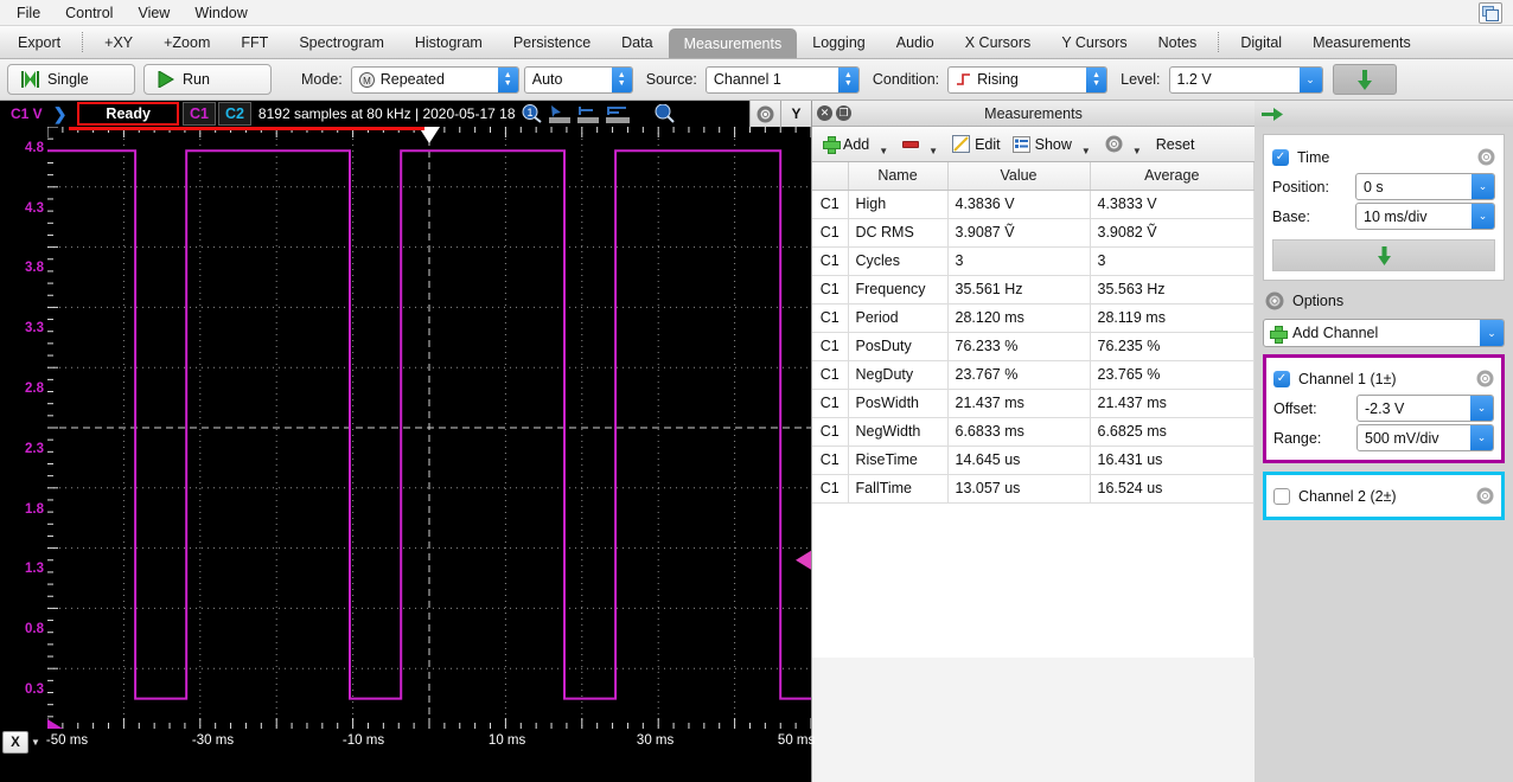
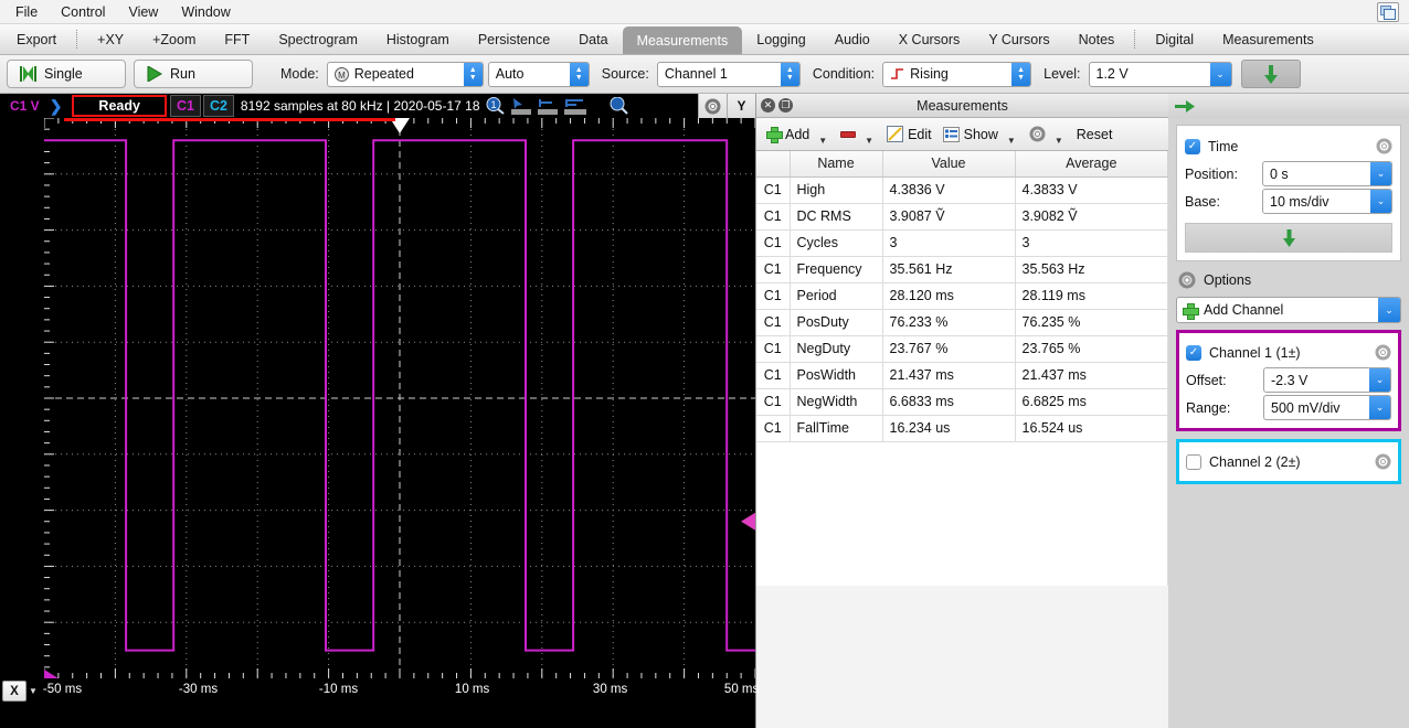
  File
  Control
  View
  Window
  Export
  +XY
  +Zoom
  FFT
  Spectrogram
  Histogram
  Persistence
  Data
  Measurements
  Logging
  Audio
  X Cursors
  Y Cursors
  Notes
  Digital
  Measurements
  Single
  Run
  Mode:
  M
  Repeated
  Auto
  Source:
  Channel 1
  Condition:
  Rising
  Level:
  1.2 V
  ⌄
  C1 V
  ❯
  Ready
  C1
  C2
  8192 samples at 80 kHz | 2020-05-17 18
  1
  Y
- 4.8
- 4.3
- 3.8
- 3.3
- 2.8
- 2.3
- 1.8
- 1.3
- 0.8
- 0.3
  X
  ▼
  -50 ms
  -30 ms
  -10 ms
  10 ms
  30 ms
  50 ms
  ✕
  ❐
  Measurements
  Add
  ▼
  ▼
  Edit
  Show
  ▼
  ▼
  Reset
  	Name	Value	Average
  C1	High	4.3836 V	4.3833 V
  C1	DC RMS	3.9087 Ṽ	3.9082 Ṽ
  C1	Cycles	3	3
  C1	Frequency	35.561 Hz	35.563 Hz
  C1	Period	28.120 ms	28.119 ms
  C1	PosDuty	76.233 %	76.235 %
  C1	NegDuty	23.767 %	23.765 %
  C1	PosWidth	21.437 ms	21.437 ms
  C1	NegWidth	6.6833 ms	6.6825 ms
- C1	RiseTime	14.645 us	16.431 us
- C1	FallTime	13.057 us	16.524 us
+ C1	FallTime	16.234 us	16.524 us
  ✓
  Time
  Position:
  0 s
  ⌄
  Base:
  10 ms/div
  ⌄
  Options
  Add Channel
  ⌄
  ✓
  Channel 1 (1±)
  Offset:
  -2.3 V
  ⌄
  Range:
  500 mV/div
  ⌄
  Channel 2 (2±)
